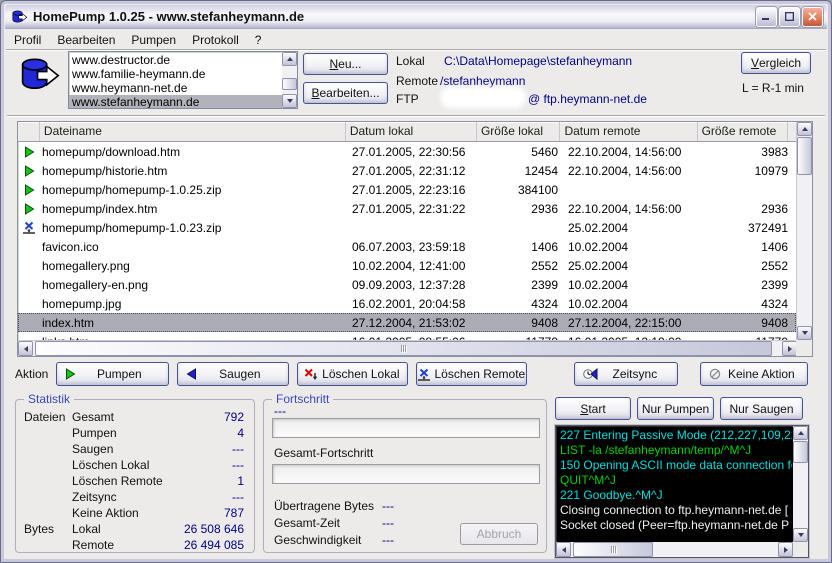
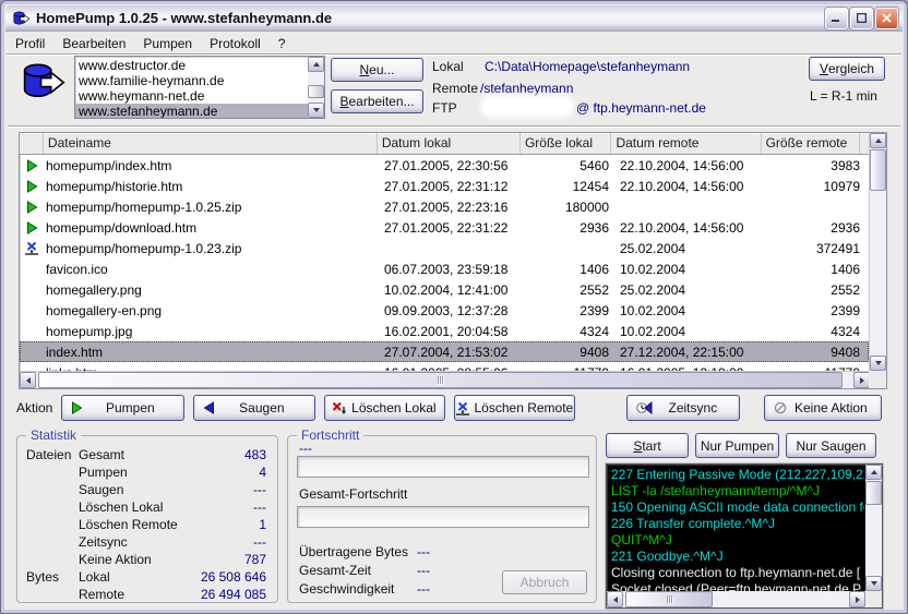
  HomePump 1.0.25 - www.stefanheymann.de
  Profil
  Bearbeiten
  Pumpen
  Protokoll
  ?
  www.destructor.de
  www.familie-heymann.de
  www.heymann-net.de
  www.stefanheymann.de
  N
  eu...
  B
  earbeiten...
  Lokal
  C:\Data\Homepage\stefanheymann
  Remote
  /stefanheymann
  FTP
  @ ftp.heymann-net.de
  V
  ergleich
  L = R-1 min
  Dateiname
  Datum lokal
  Größe lokal
  Datum remote
  Größe remote
- homepump/download.htm
+ homepump/index.htm
  27.01.2005, 22:30:56
  5460
  22.10.2004, 14:56:00
  3983
  homepump/historie.htm
  27.01.2005, 22:31:12
  12454
  22.10.2004, 14:56:00
  10979
  homepump/homepump-1.0.25.zip
  27.01.2005, 22:23:16
- 384100
+ 180000
- homepump/index.htm
+ homepump/download.htm
  27.01.2005, 22:31:22
  2936
  22.10.2004, 14:56:00
  2936
  homepump/homepump-1.0.23.zip
  25.02.2004
  372491
  favicon.ico
  06.07.2003, 23:59:18
  1406
  10.02.2004
  1406
  homegallery.png
  10.02.2004, 12:41:00
  2552
  25.02.2004
  2552
  homegallery-en.png
  09.09.2003, 12:37:28
  2399
  10.02.2004
  2399
  homepump.jpg
  16.02.2001, 20:04:58
  4324
  10.02.2004
  4324
  index.htm
- 27.12.2004, 21:53:02
+ 27.07.2004, 21:53:02
  9408
  27.12.2004, 22:15:00
  9408
  Aktion
  Pumpen
  Saugen
  Löschen Lokal
  Löschen Remote
  Zeitsync
  Keine Aktion
  Statistik
  Dateien
  Gesamt
- 792
+ 483
  Pumpen
  4
  Saugen
  ---
  Löschen Lokal
  ---
  Löschen Remote
  1
  Zeitsync
  ---
  Keine Aktion
  787
  Bytes
  Lokal
  26 508 646
  Remote
  26 494 085
  Fortschritt
  ---
  Gesamt-Fortschritt
  Übertragene Bytes
  ---
  Gesamt-Zeit
  ---
  Geschwindigkeit
  ---
  Abbruch
  S
  tart
  Nur Pumpen
  Nur Saugen
  227 Entering Passive Mode (212,227,109,2
  LIST -la /stefanheymann/temp/^M^J
  150 Opening ASCII mode data connection f
+ 226 Transfer complete.^M^J
  QUIT^M^J
  221 Goodbye.^M^J
  Closing connection to ftp.heymann-net.de [
  Socket closed (Peer=ftp.heymann-net.de P
